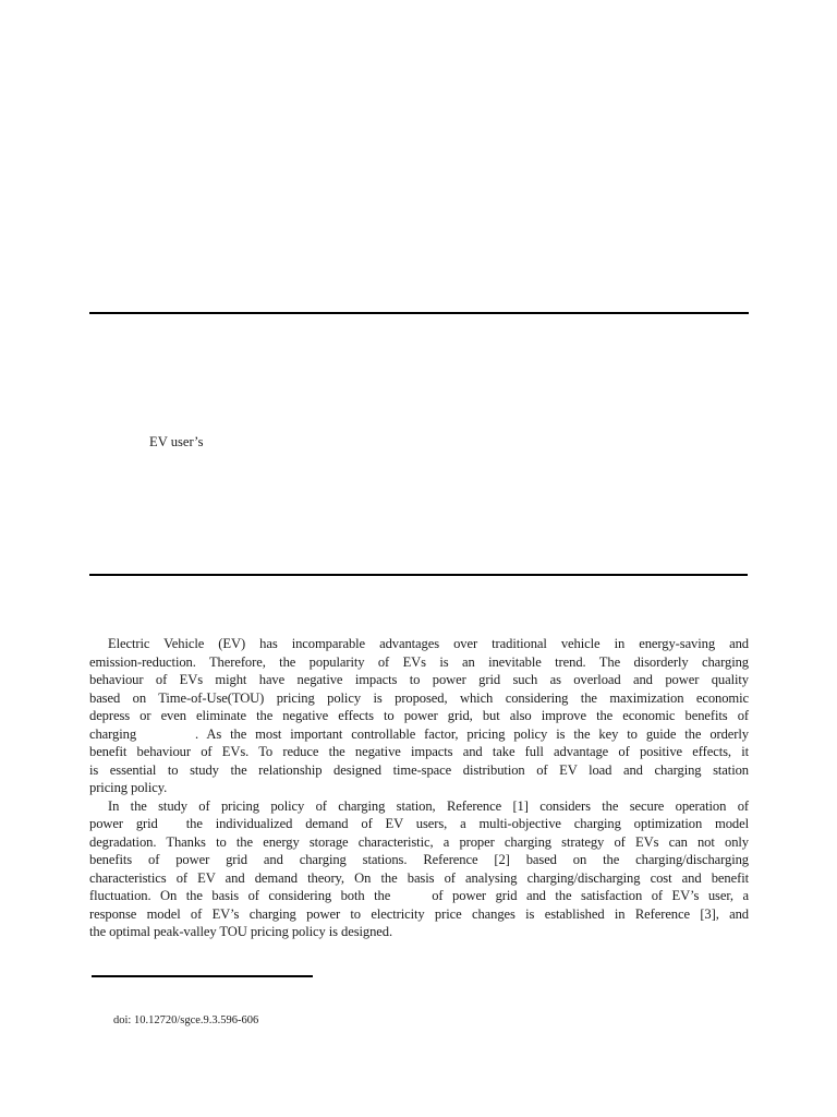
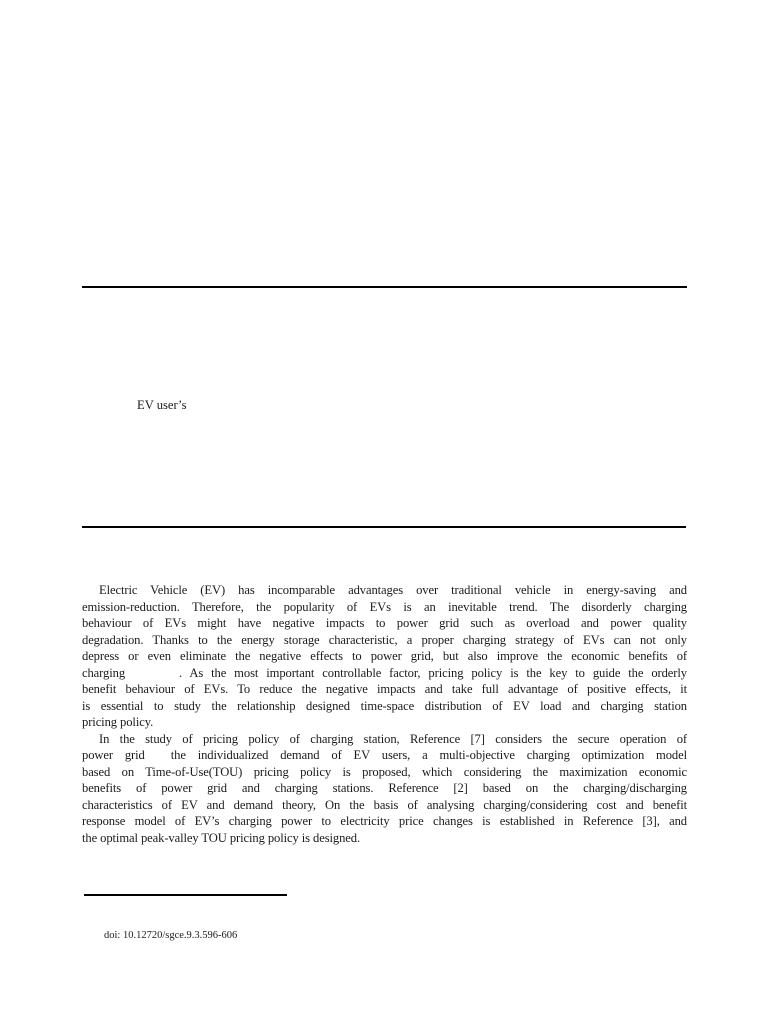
  EV user’s
  Electric Vehicle (EV) has incomparable advantages over traditional vehicle in energy-saving and
  emission-reduction. Therefore, the popularity of EVs is an inevitable trend. The disorderly charging
  behaviour of EVs might have negative impacts to power grid such as overload and power quality
- based on Time-of-Use(TOU) pricing policy is proposed, which considering the maximization economic
+ degradation. Thanks to the energy storage characteristic, a proper charging strategy of EVs can not only
  depress or even eliminate the negative effects to power grid, but also improve the economic benefits of
  charging . As the most important controllable factor, pricing policy is the key to guide the orderly
  benefit behaviour of EVs. To reduce the negative impacts and take full advantage of positive effects, it
  is essential to study the relationship designed time-space distribution of EV load and charging station
  pricing policy.
- In the study of pricing policy of charging station, Reference [1] considers the secure operation of
+ In the study of pricing policy of charging station, Reference [7] considers the secure operation of
  power grid the individualized demand of EV users, a multi-objective charging optimization model
- degradation. Thanks to the energy storage characteristic, a proper charging strategy of EVs can not only
+ based on Time-of-Use(TOU) pricing policy is proposed, which considering the maximization economic
  benefits of power grid and charging stations. Reference [2] based on the charging/discharging
- characteristics of EV and demand theory, On the basis of analysing charging/discharging cost and benefit
+ characteristics of EV and demand theory, On the basis of analysing charging/considering cost and benefit
- fluctuation. On the basis of considering both the of power grid and the satisfaction of EV’s user, a
  response model of EV’s charging power to electricity price changes is established in Reference [3], and
  the optimal peak-valley TOU pricing policy is designed.
  doi: 10.12720/sgce.9.3.596-606
